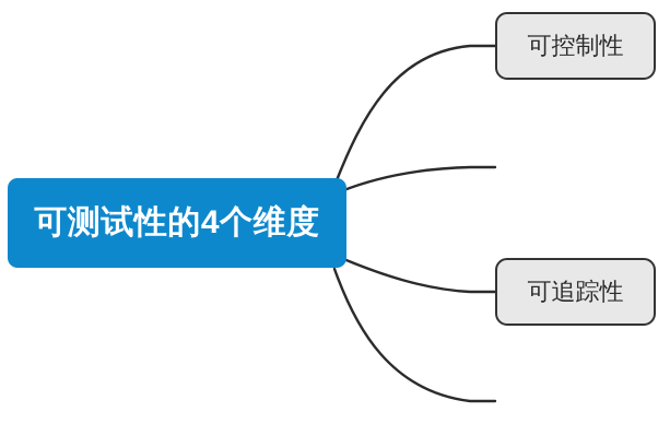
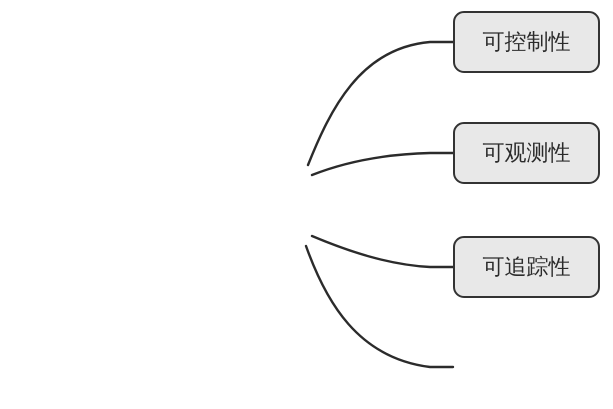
- 可测试性的4个维度
  可控制性
+ 可观测性
  可追踪性
